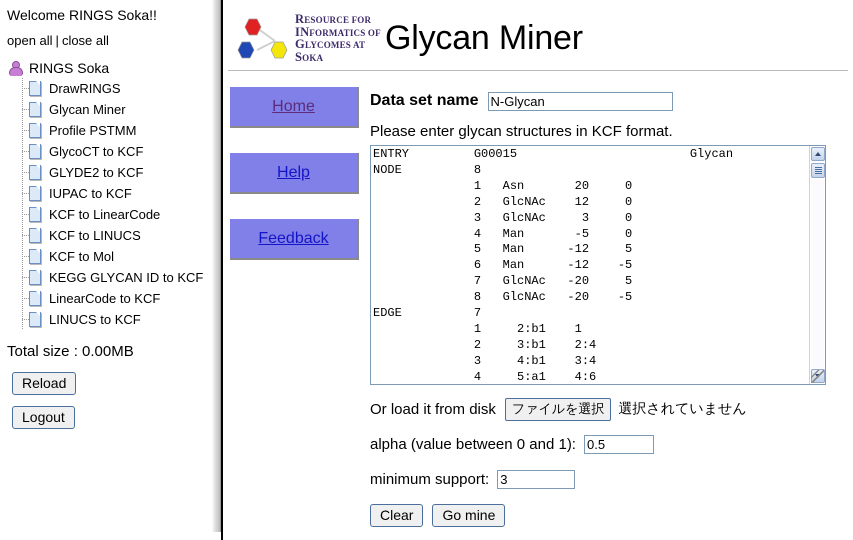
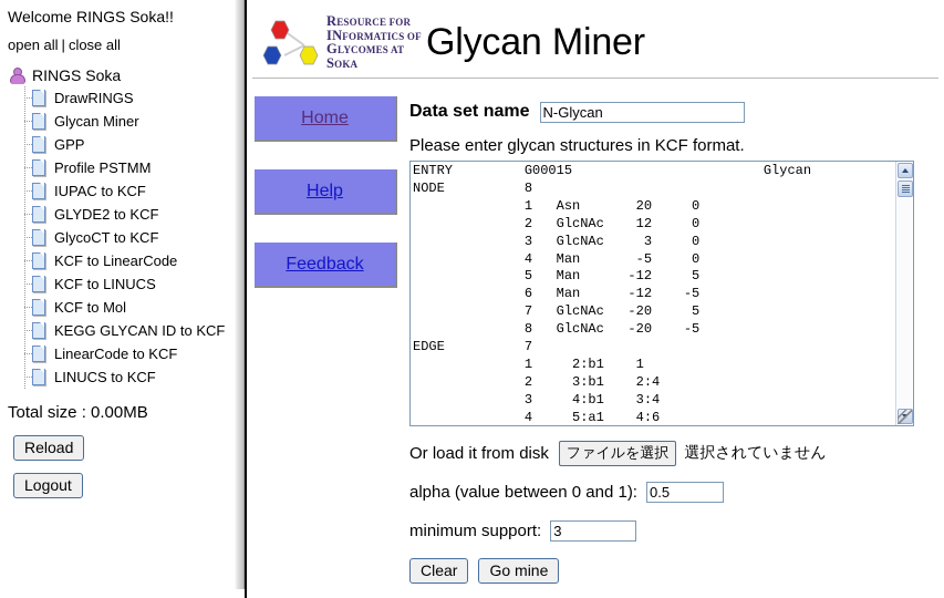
  Welcome RINGS Soka!!
  open all | close all
  RINGS Soka
  DrawRINGS
  Glycan Miner
+ GPP
  Profile PSTMM
- GlycoCT to KCF
+ IUPAC to KCF
  GLYDE2 to KCF
- IUPAC to KCF
+ GlycoCT to KCF
  KCF to LinearCode
  KCF to LINUCS
  KCF to Mol
  KEGG GLYCAN ID to KCF
  LinearCode to KCF
  LINUCS to KCF
  Total size : 0.00MB
  Reload
  Logout
  RESOURCE FOR
  INFORMATICS OF
  GLYCOMES AT
  SOKA
  Glycan Miner
  Home
  Help
  Feedback
  Data set name
  N-Glycan
  Please enter glycan structures in KCF format.
  ENTRY G00015 Glycan
  NODE 8
  1 Asn 20 0
  2 GlcNAc 12 0
  3 GlcNAc 3 0
  4 Man -5 0
  5 Man -12 5
  6 Man -12 -5
  7 GlcNAc -20 5
  8 GlcNAc -20 -5
  EDGE 7
  1 2:b1 1
  2 3:b1 2:4
  3 4:b1 3:4
  4 5:a1 4:6
  Or load it from disk
  ファイルを選択
  選択されていません
  alpha (value between 0 and 1):
  0.5
  minimum support:
  3
  Clear
  Go mine
